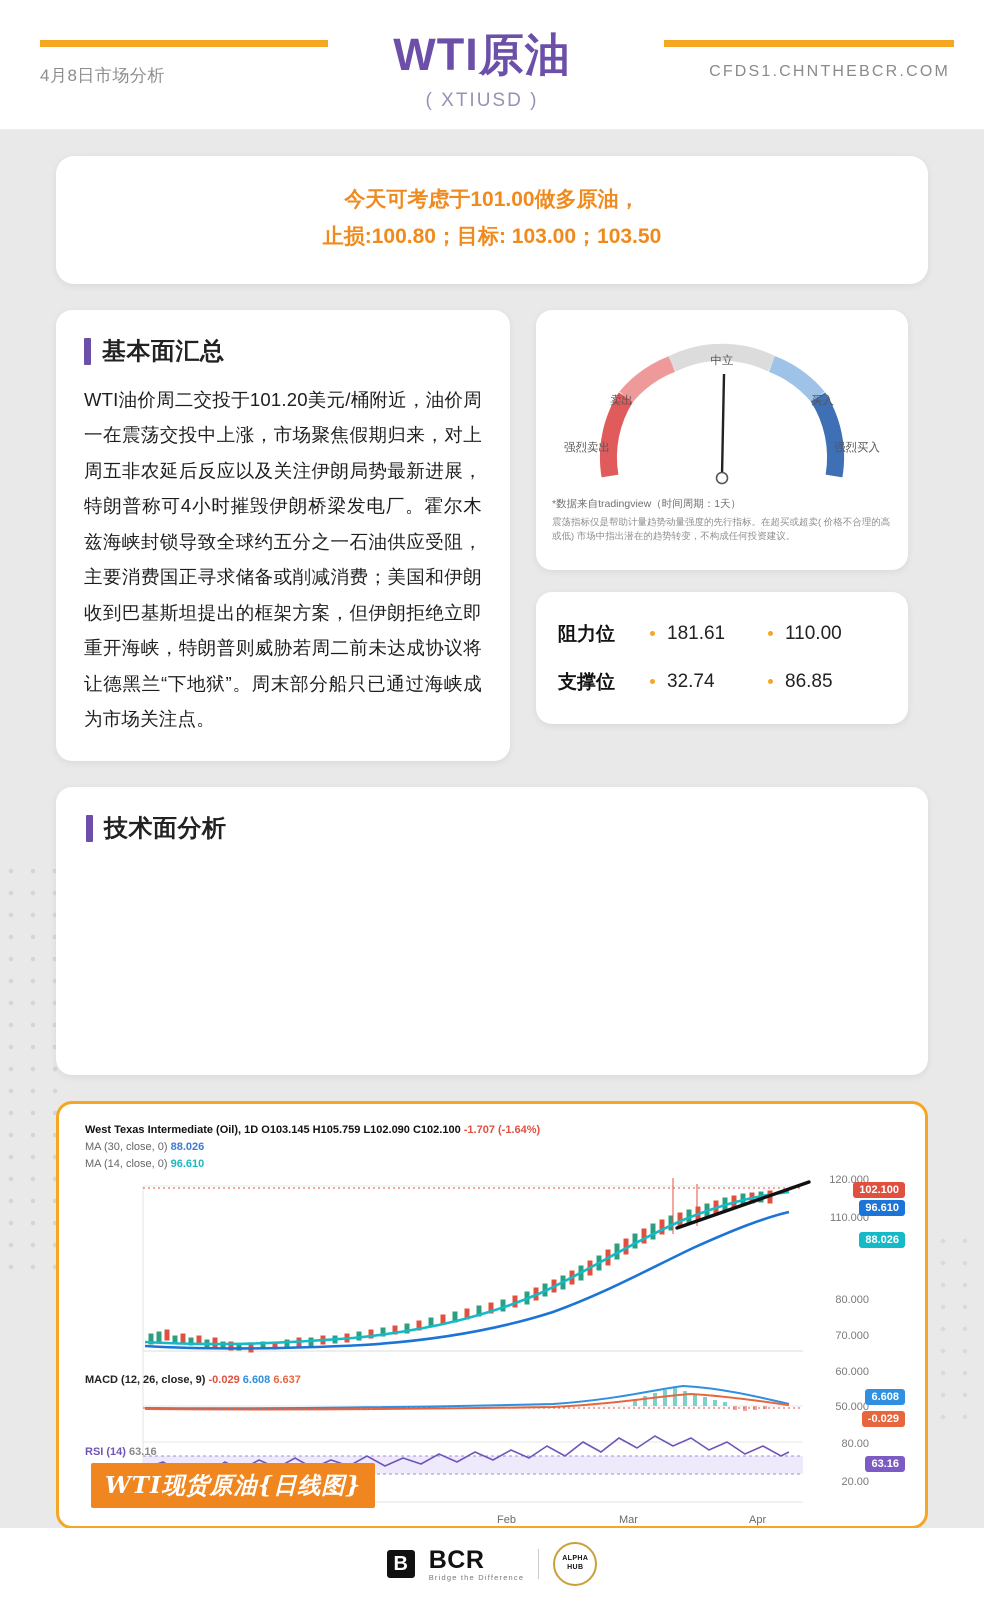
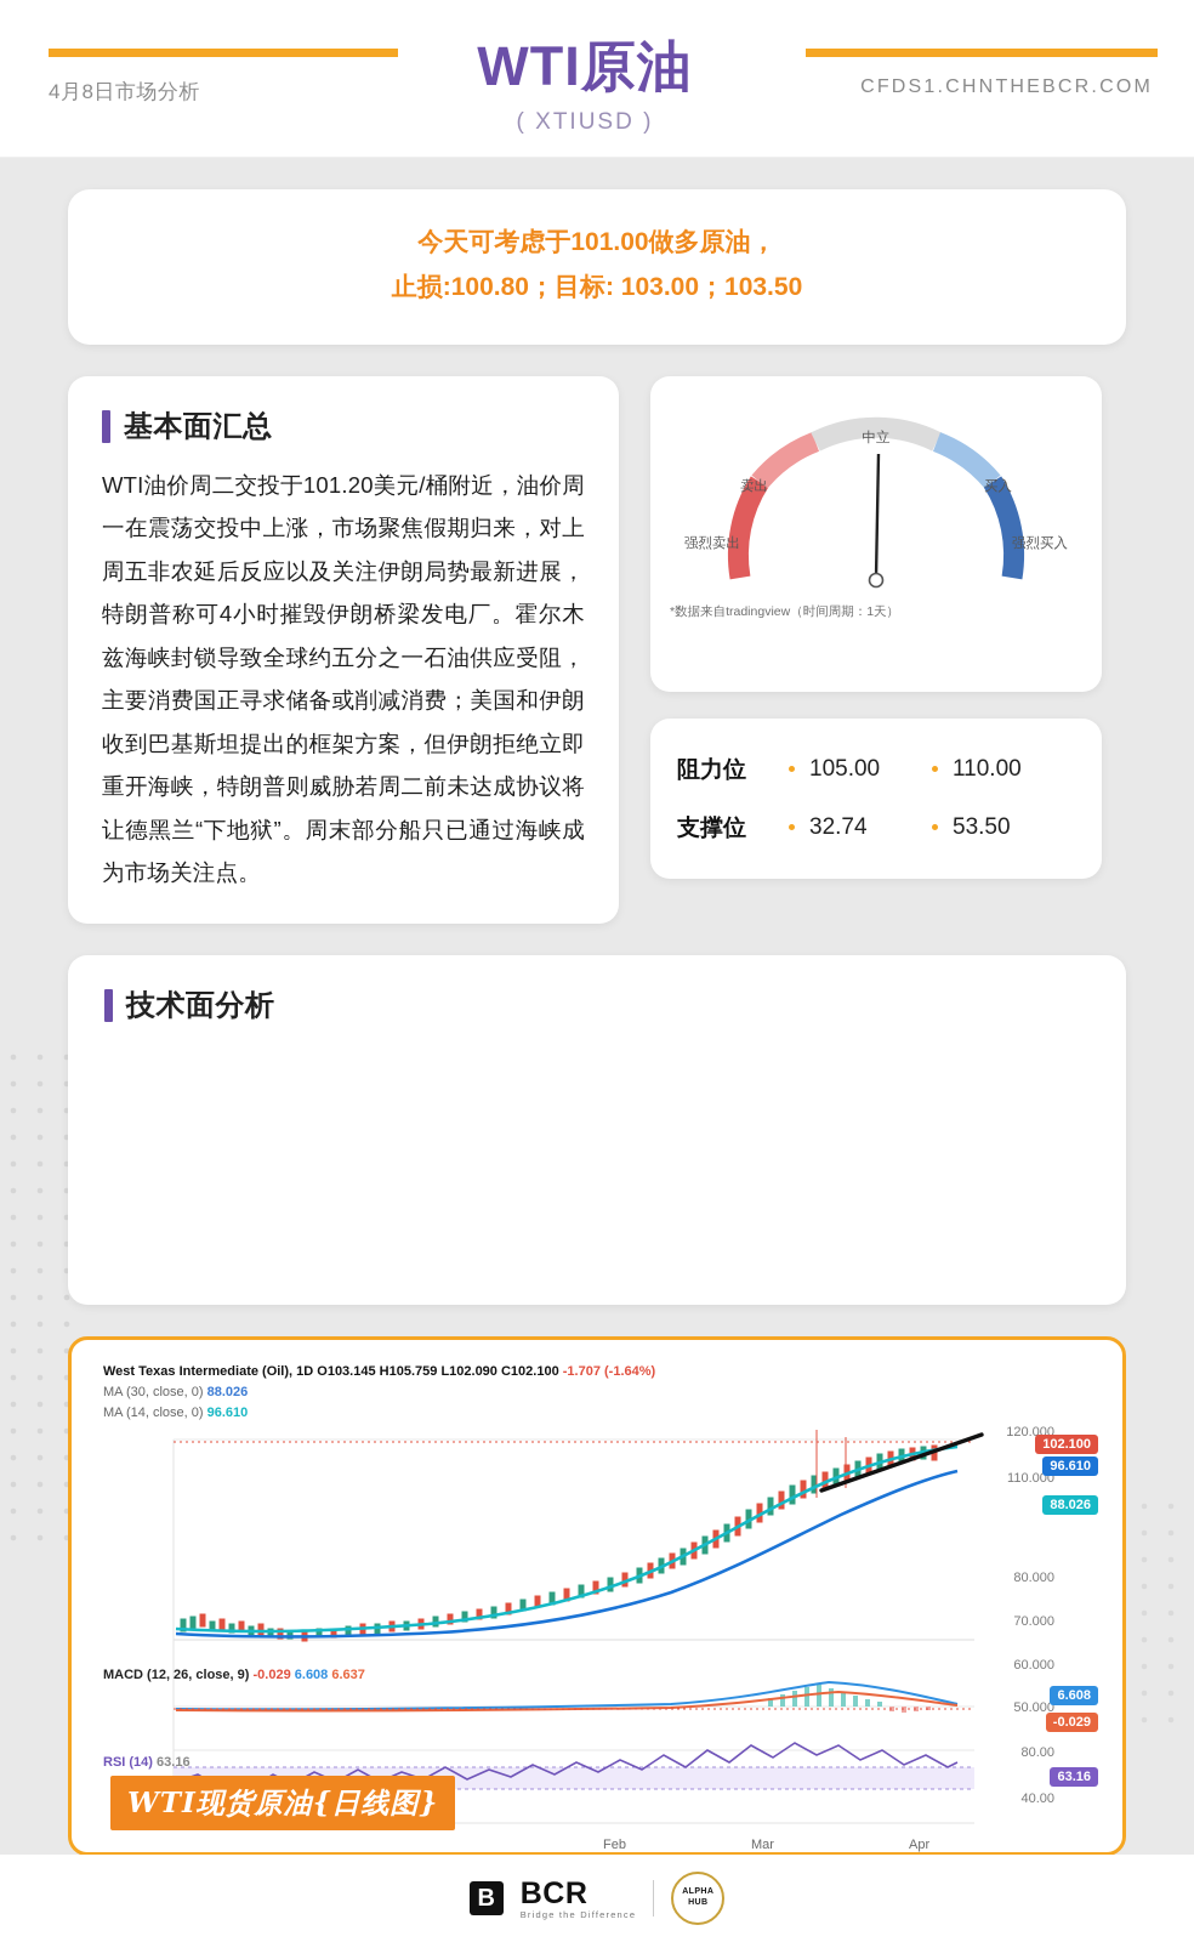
  4月8日市场分析
  WTI原油
  ( XTIUSD )
  CFDS1.CHNTHEBCR.COM
  今天可考虑于101.00做多原油，
  止损:100.80；目标: 103.00；103.50
  基本面汇总
  WTI油价周二交投于101.20美元/桶附近，油价周一在震荡交投中上涨，市场聚焦假期归来，对上周五非农延后反应以及关注伊朗局势最新进展，特朗普称可4小时摧毁伊朗桥梁发电厂。霍尔木兹海峡封锁导致全球约五分之一石油供应受阻，主要消费国正寻求储备或削减消费；美国和伊朗收到巴基斯坦提出的框架方案，但伊朗拒绝立即重开海峡，特朗普则威胁若周二前未达成协议将让德黑兰“下地狱”。周末部分船只已通过海峡成为市场关注点。
  中立
  卖出
  买入
  强烈卖出
  强烈买入
  *数据来自tradingview（时间周期：1天）
- 震荡指标仅是帮助计量趋势动量强度的先行指标。在超买或超卖( 价格不合理的高或低) 市场中指出潜在的趋势转变，不构成任何投资建议。
  阻力位
- 181.61
+ 105.00
  110.00
  支撑位
  32.74
- 86.85
+ 53.50
  技术面分析
  West Texas Intermediate (Oil), 1D O103.145 H105.759 L102.090 C102.100 -1.707 (-1.64%)
  MA (30, close, 0) 88.026
  MA (14, close, 0) 96.610
  120.000
  110.000
  80.000
  70.000
  60.000
  50.000
  102.100
  96.610
  88.026
  6.608
  -0.029
  80.00
  63.16
- 20.00
+ 40.00
  MACD (12, 26, close, 9) -0.029 6.608 6.637
  RSI (14) 63.16
  Feb
  Mar
  Apr
  WTI现货原油{日线图}
  B
  BCR
  Bridge the Difference
